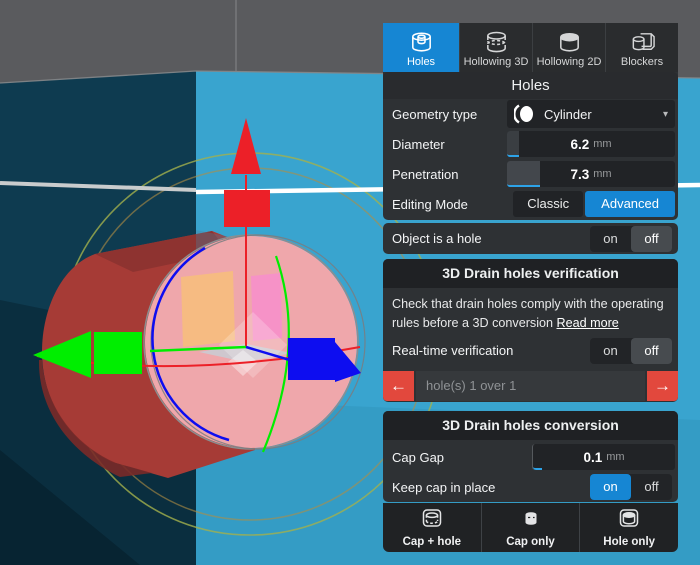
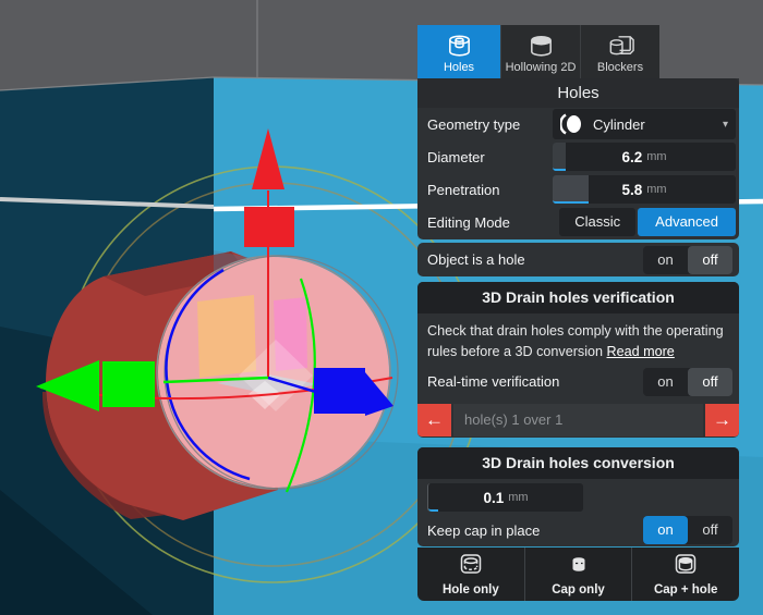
  Holes
- Hollowing 3D
  Hollowing 2D
  Blockers
  Holes
  Geometry type
  Cylinder
  ▾
  Diameter
  6.2
  mm
  Penetration
- 7.3
+ 5.8
  mm
  Editing Mode
  Classic
  Advanced
  Object is a hole
  on
  off
  3D Drain holes verification
  Check that drain holes comply with the operating rules before a 3D conversion Read more
  Real-time verification
  on
  off
  ←
  hole(s) 1 over 1
  →
  3D Drain holes conversion
- Cap Gap
  0.1
  mm
  Keep cap in place
  on
  off
- Cap + hole
+ Hole only
  Cap only
- Hole only
+ Cap + hole
